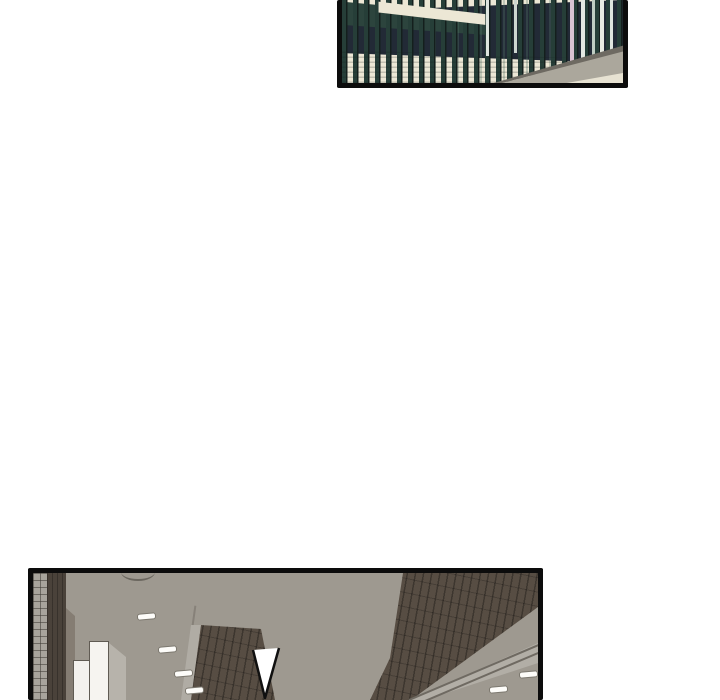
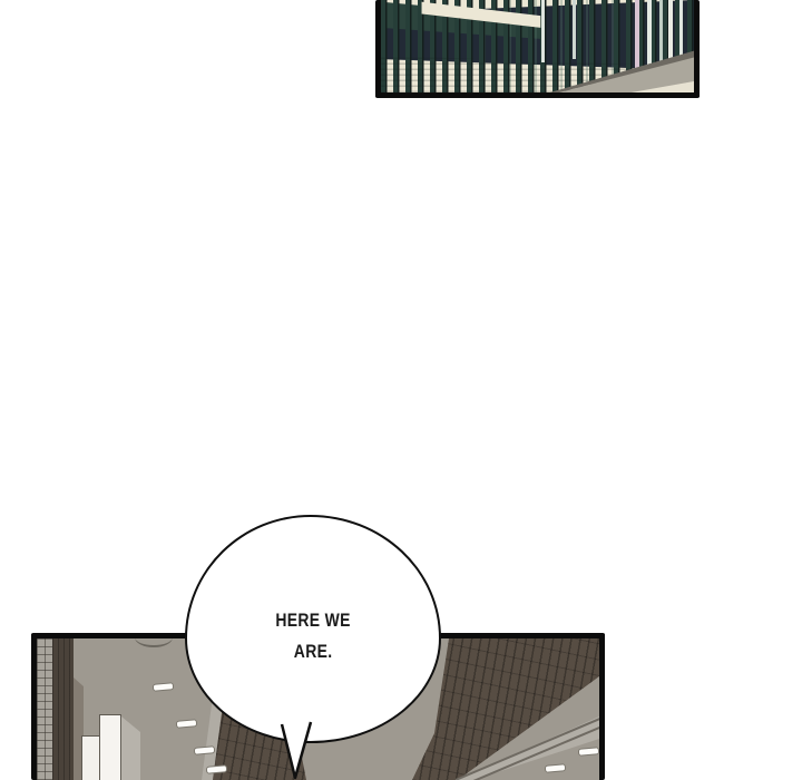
+ HERE WE
+ ARE.
